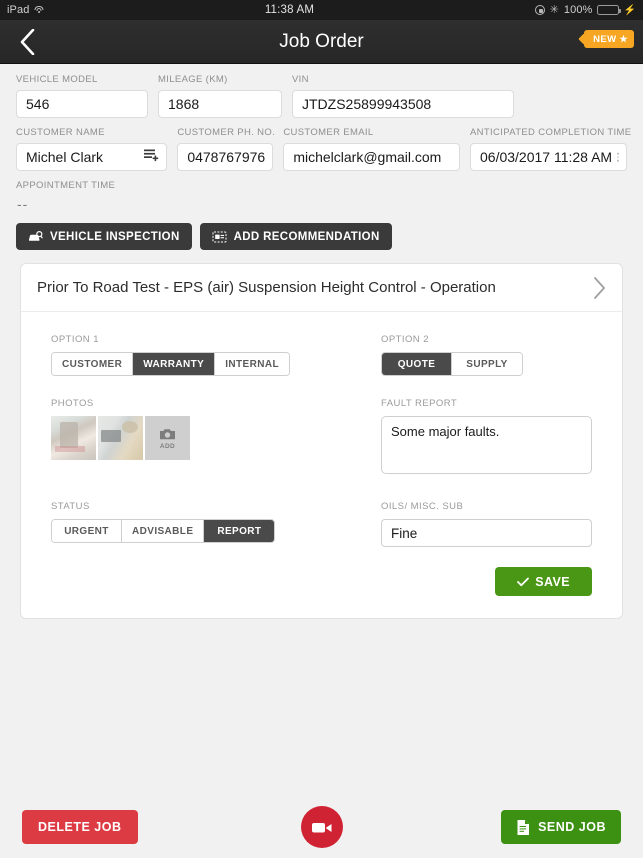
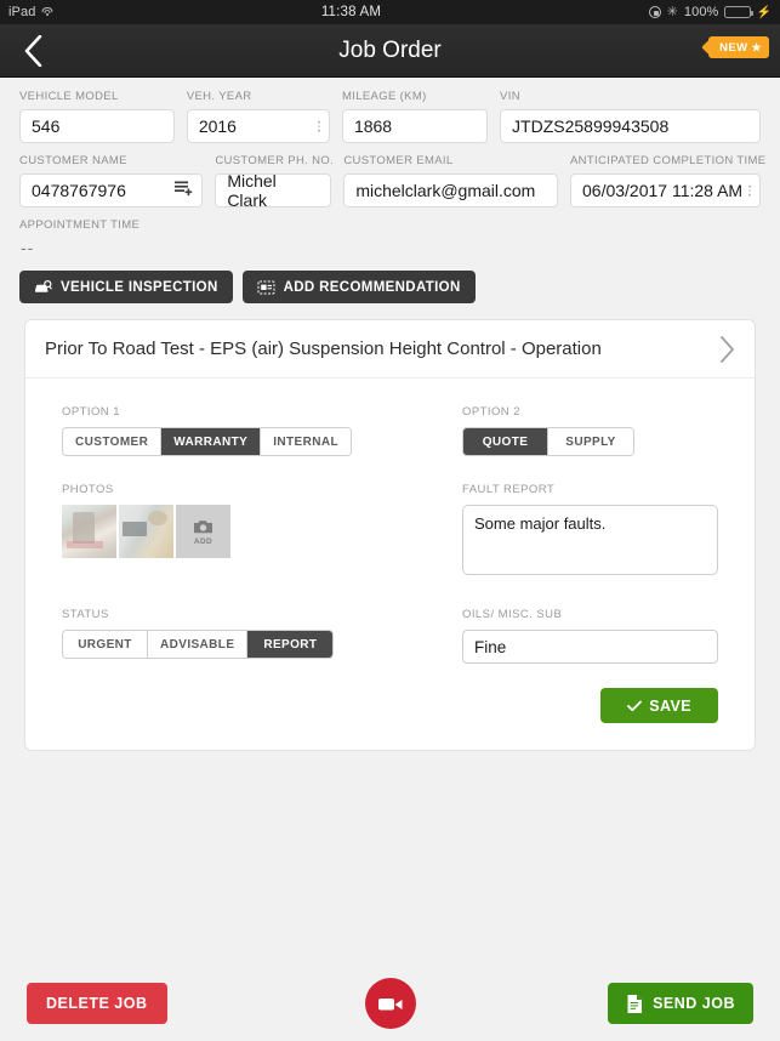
  iPad
  11:38 AM
  ✳
  100%
  ⚡
  Job Order
  NEW
  ★
  VEHICLE MODEL
  546
+ VEH. YEAR
+ 2016
  MILEAGE (KM)
  1868
  VIN
  JTDZS25899943508
  CUSTOMER NAME
- Michel Clark
+ 0478767976
  CUSTOMER PH. NO.
- 0478767976
+ Michel Clark
  CUSTOMER EMAIL
  michelclark@gmail.com
  ANTICIPATED COMPLETION TIME
  06/03/2017 11:28 AM
  APPOINTMENT TIME
  --
  VEHICLE INSPECTION
  ADD RECOMMENDATION
  Prior To Road Test - EPS (air) Suspension Height Control - Operation
  OPTION 1
  CUSTOMER
  WARRANTY
  INTERNAL
  OPTION 2
  QUOTE
  SUPPLY
  PHOTOS
  FAULT REPORT
  Some major faults.
  STATUS
  URGENT
  ADVISABLE
  REPORT
  OILS/ MISC. SUB
  Fine
  SAVE
  DELETE JOB
  SEND JOB
